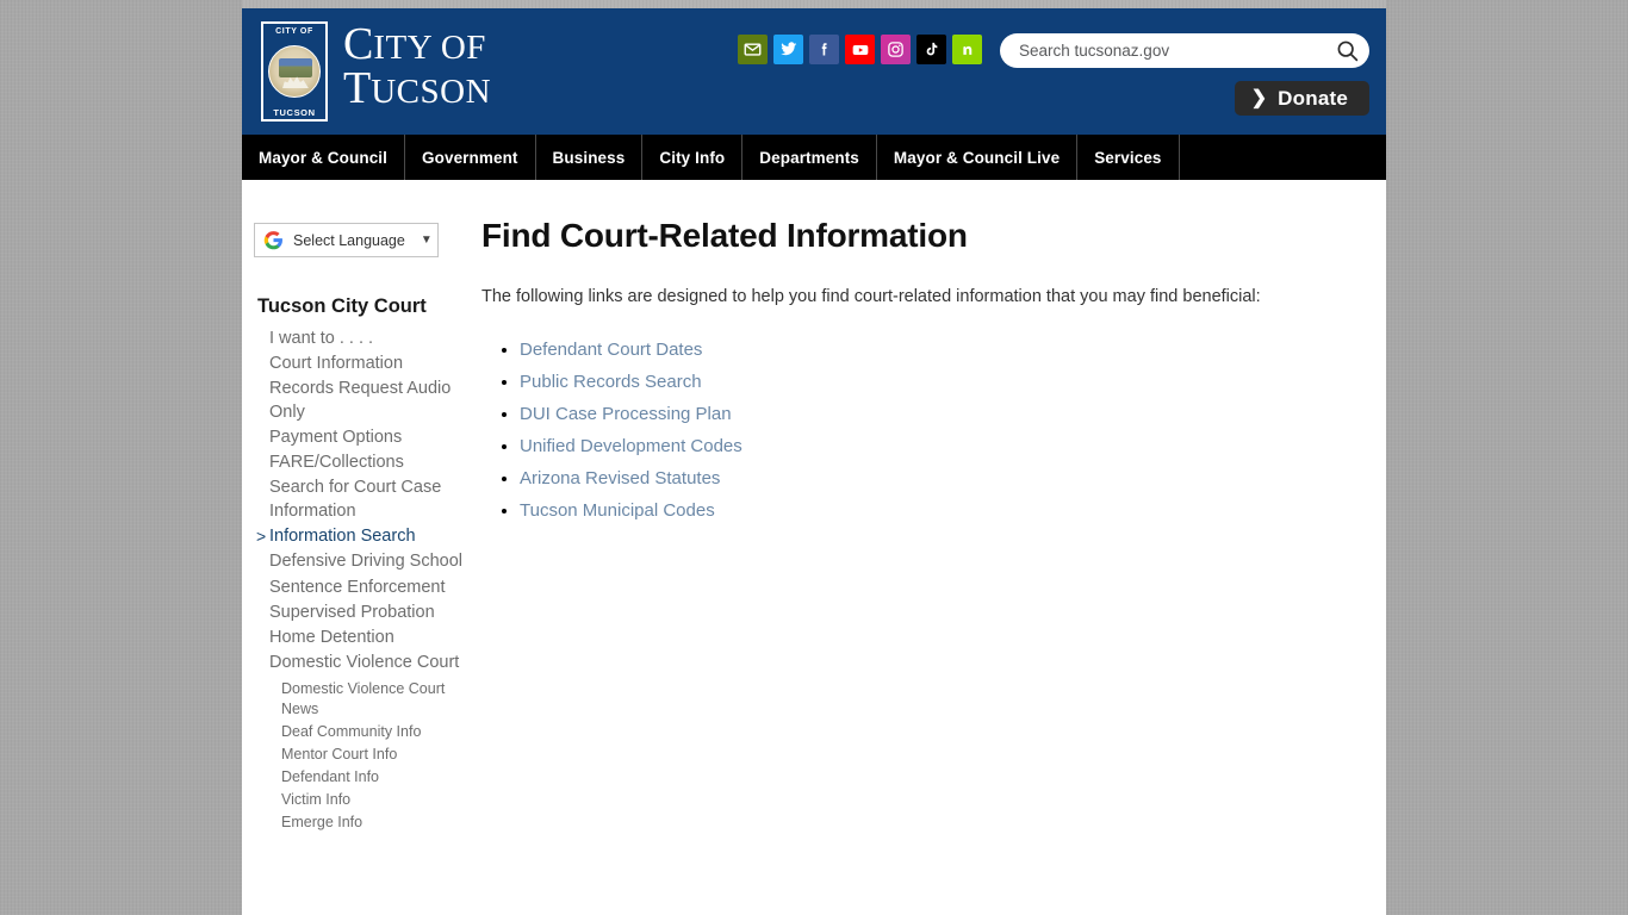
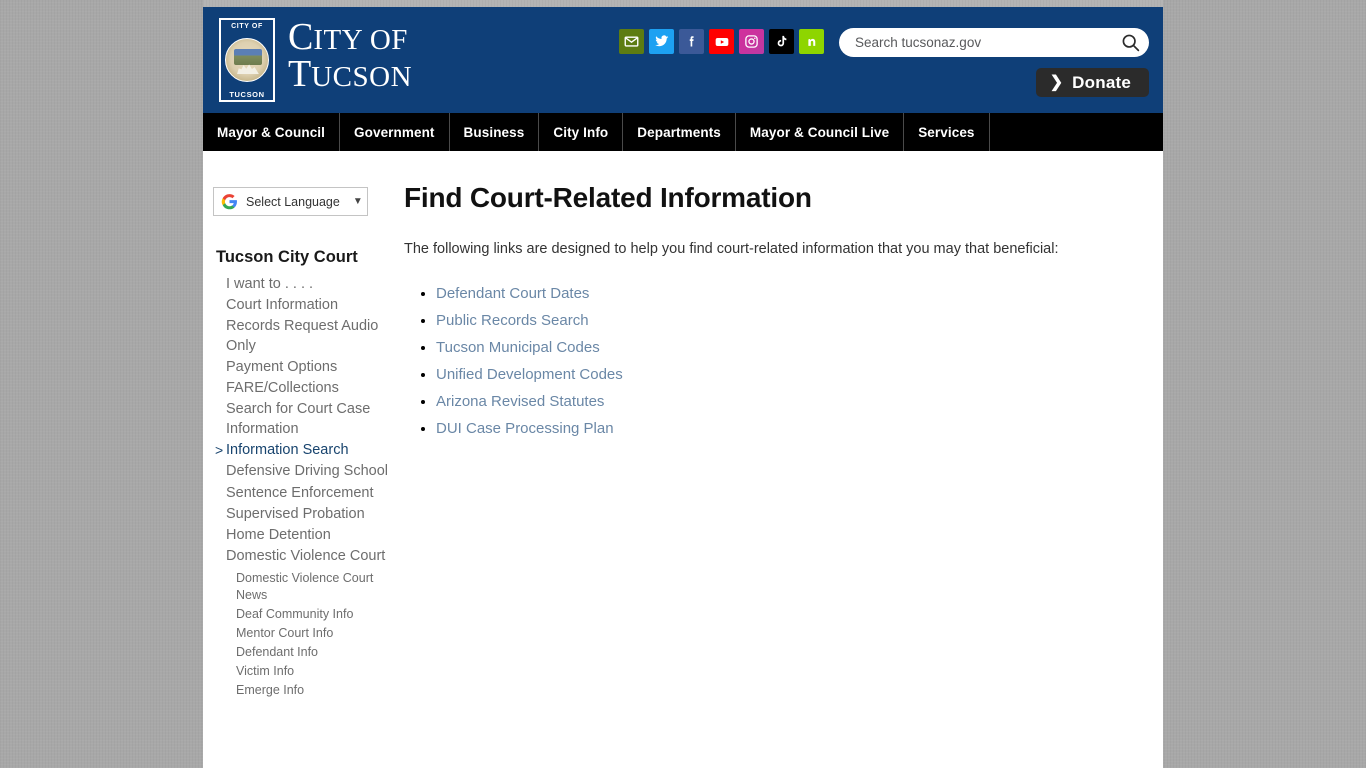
  TUCSON
  CITY OF
  TUCSON
  Search tucsonaz.gov
  ❯
  Donate
  Mayor & Council
  Government
  Business
  City Info
  Departments
  Mayor & Council Live
  Services
  Select Language
  ▼
  Tucson City Court
  I want to . . . .
  Court Information
  Records Request Audio Only
  Payment Options
  FARE/Collections
  Search for Court Case Information
  Information Search
  Defensive Driving School
  Sentence Enforcement
  Supervised Probation
  Home Detention
  Domestic Violence Court
  Domestic Violence Court News
  Deaf Community Info
  Mentor Court Info
  Defendant Info
  Victim Info
  Emerge Info
  Find Court-Related Information
- The following links are designed to help you find court-related information that you may find beneficial:
+ The following links are designed to help you find court-related information that you may that beneficial:
  Defendant Court Dates
  Public Records Search
- DUI Case Processing Plan
+ Tucson Municipal Codes
  Unified Development Codes
  Arizona Revised Statutes
- Tucson Municipal Codes
+ DUI Case Processing Plan
